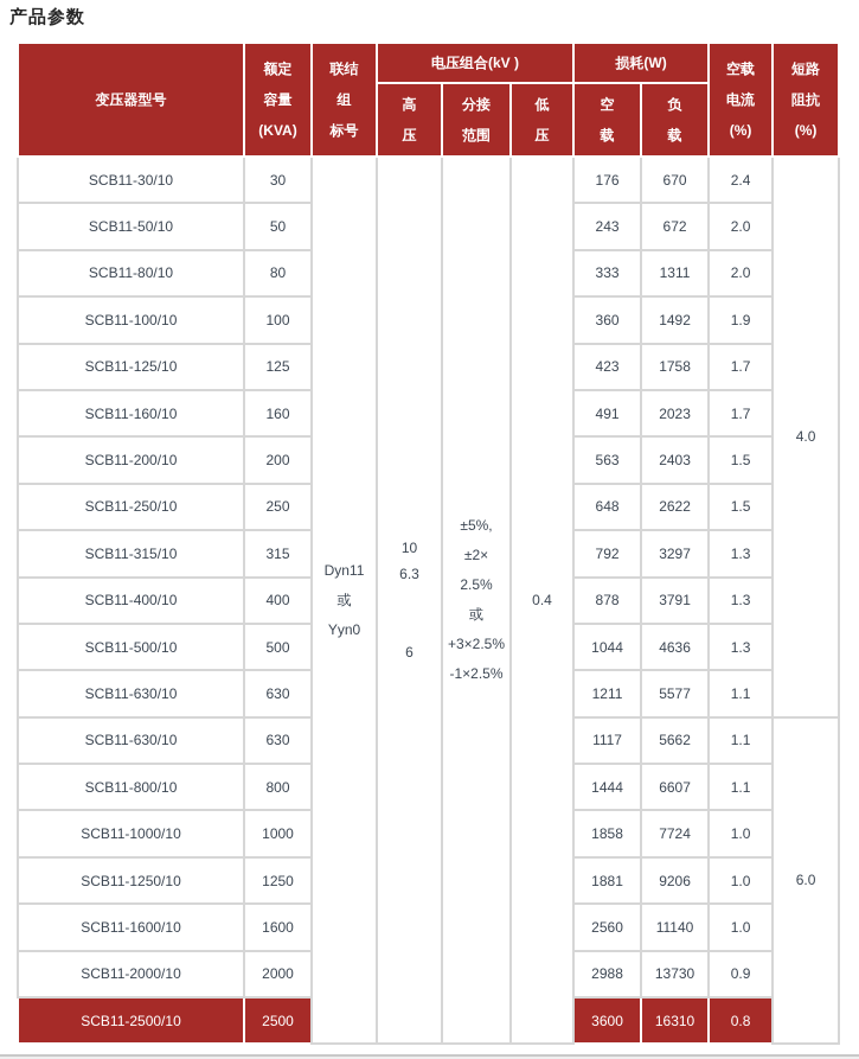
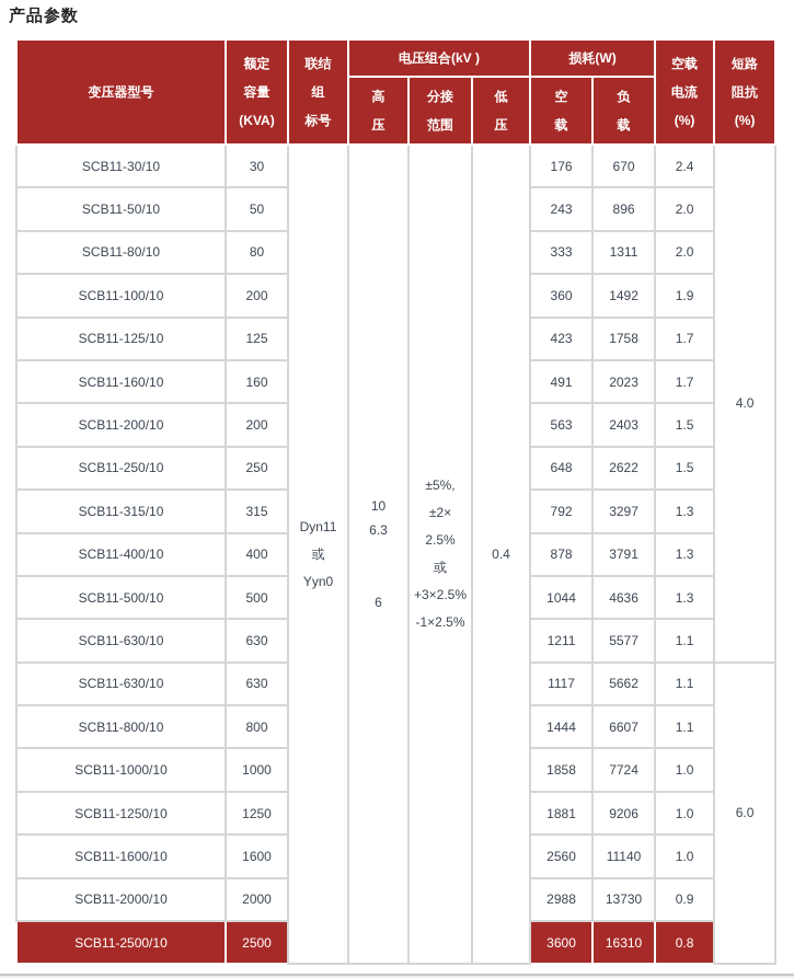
  产品参数
  变压器型号	额定 容量 (KVA)	联结 组 标号	电压组合(kV )	损耗(W)	空载 电流 (%)	短路 阻抗 (%)
  高 压	分接 范围	低 压	空 载	负 载
  SCB11-30/10	30	Dyn11 或 Yyn0	10 6.3 6	±5%, ±2× 2.5% 或 +3×2.5% -1×2.5%	0.4	176	670	2.4	4.0
- SCB11-50/10	50	243	672	2.0
+ SCB11-50/10	50	243	896	2.0
  SCB11-80/10	80	333	1311	2.0
- SCB11-100/10	100	360	1492	1.9
+ SCB11-100/10	200	360	1492	1.9
  SCB11-125/10	125	423	1758	1.7
  SCB11-160/10	160	491	2023	1.7
  SCB11-200/10	200	563	2403	1.5
  SCB11-250/10	250	648	2622	1.5
  SCB11-315/10	315	792	3297	1.3
  SCB11-400/10	400	878	3791	1.3
  SCB11-500/10	500	1044	4636	1.3
  SCB11-630/10	630	1211	5577	1.1
  SCB11-630/10	630	1117	5662	1.1	6.0
  SCB11-800/10	800	1444	6607	1.1
  SCB11-1000/10	1000	1858	7724	1.0
  SCB11-1250/10	1250	1881	9206	1.0
  SCB11-1600/10	1600	2560	11140	1.0
  SCB11-2000/10	2000	2988	13730	0.9
  SCB11-2500/10	2500	3600	16310	0.8
